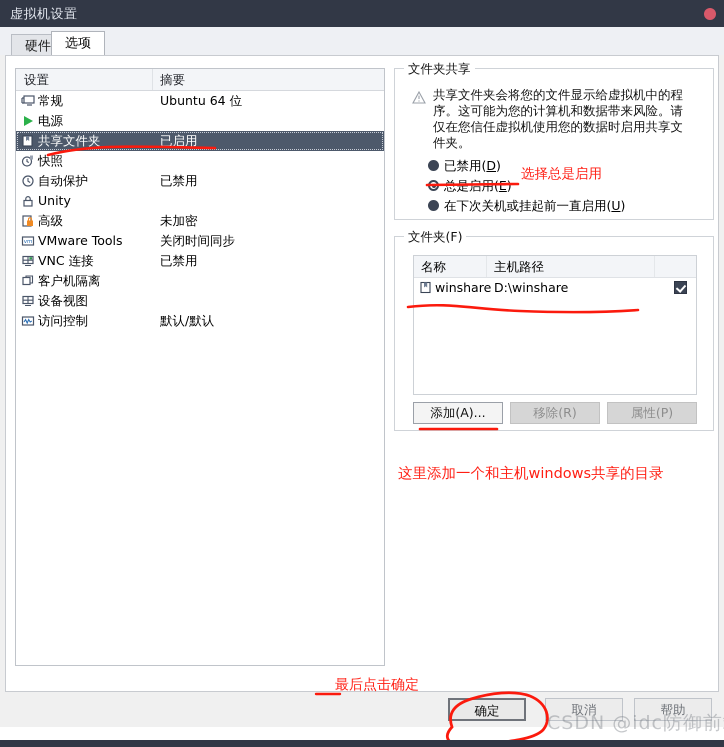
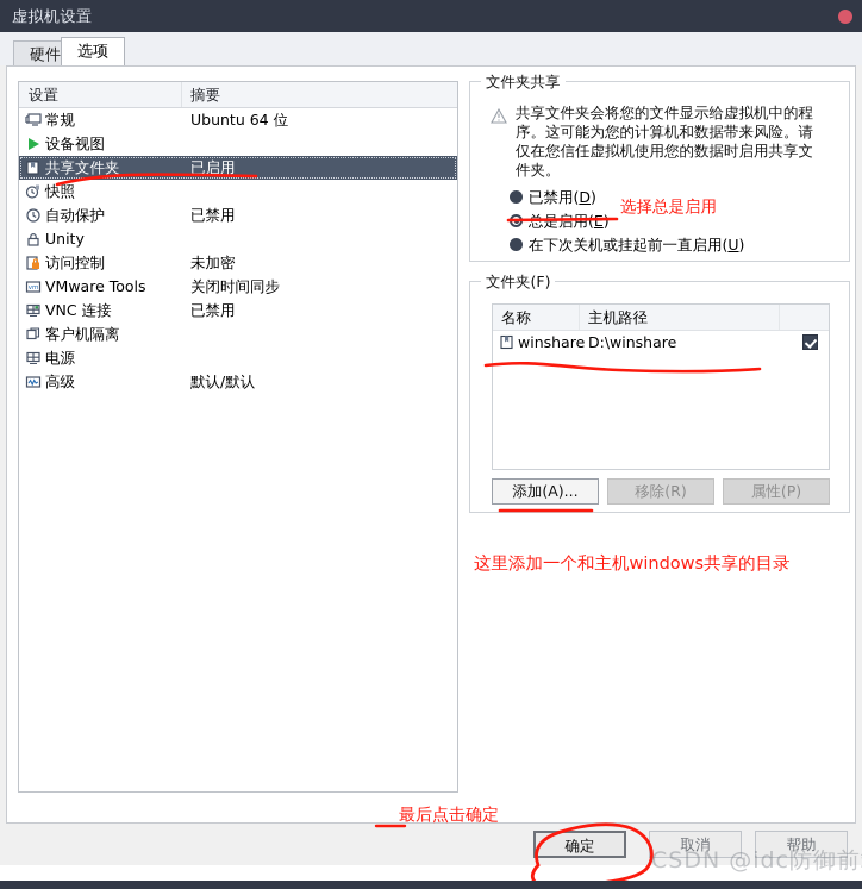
  虚拟机设置
  硬件
  选项
  设置
  摘要
  常规
  Ubuntu 64 位
- 电源
+ 设备视图
  共享文件夹
  已启用
  快照
  自动保护
  已禁用
  Unity
- 高级
+ 访问控制
  未加密
  VMware Tools
  关闭时间同步
  VNC 连接
  已禁用
  客户机隔离
- 设备视图
+ 电源
- 访问控制
+ 高级
  默认/默认
  文件夹共享
  共享文件夹会将您的文件显示给虚拟机中的程序。这可能为您的计算机和数据带来风险。请仅在您信任虚拟机使用您的数据时启用共享文件夹。
  已禁用(D)
  在下次关机或挂起前一直启用(U)
  文件夹(F)
  名称
  主机路径
  winshare
  D:\winshare
  添加(A)...
  移除(R)
  属性(P)
  确定
  取消
  帮助
  选择总是启用
  这里添加一个和主机windows共享的目录
  最后点击确定
  CSDN @idc防御前
